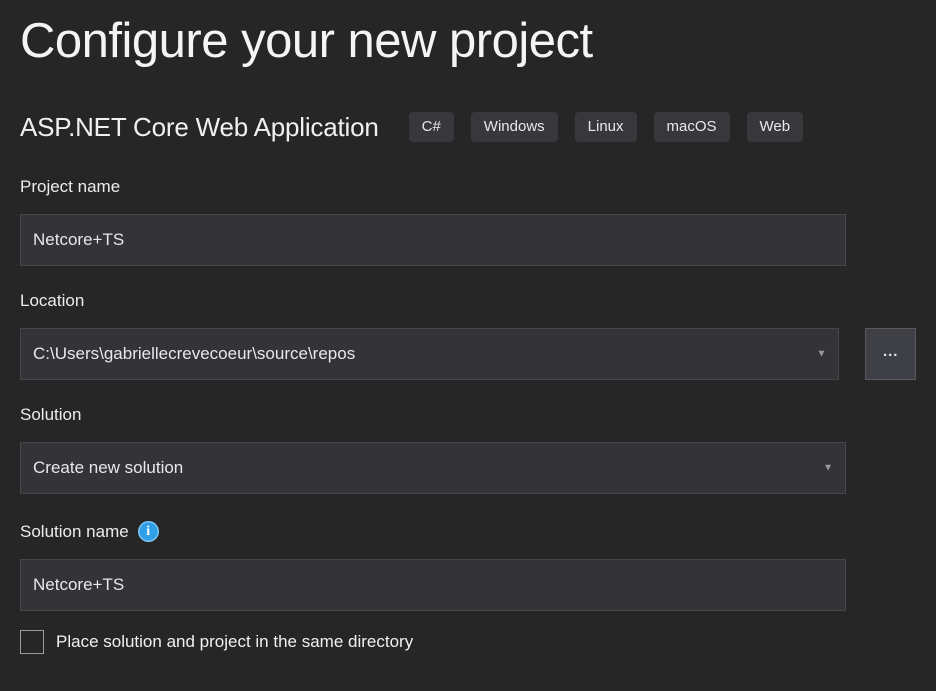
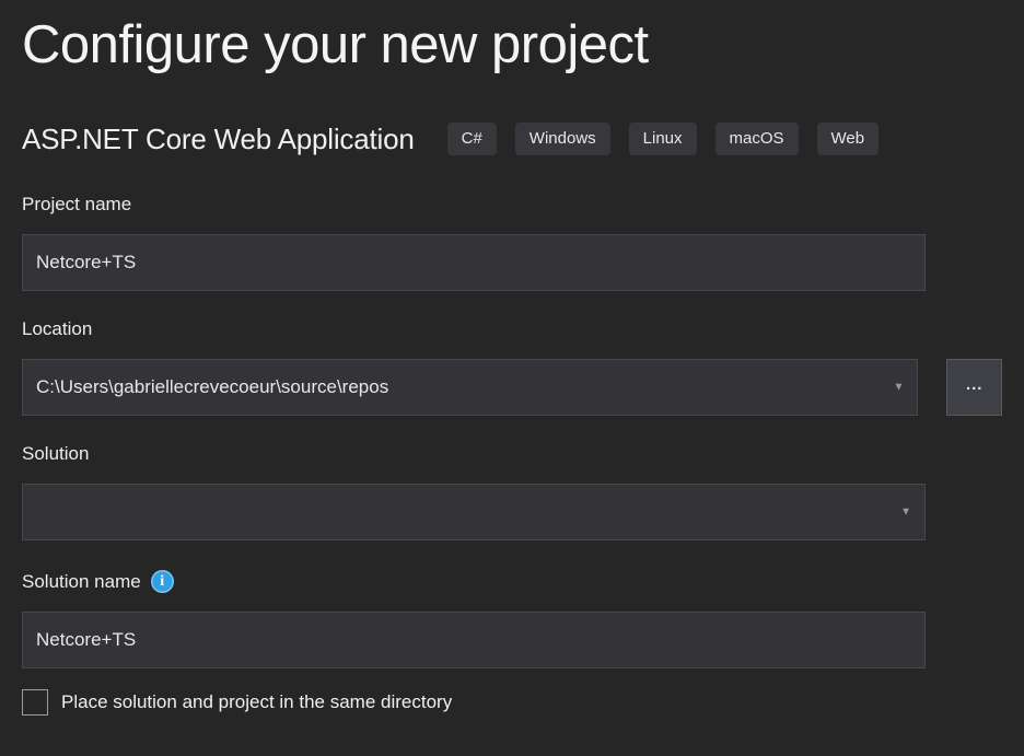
  Configure your new project
  ASP.NET Core Web Application
  C#
  Windows
  Linux
  macOS
  Web
  Project name
  Netcore+TS
  Location
  C:\Users\gabriellecrevecoeur\source\repos
  ▼
  ...
  Solution
- Create new solution
  ▼
  Solution name
  i
  Netcore+TS
  Place solution and project in the same directory
